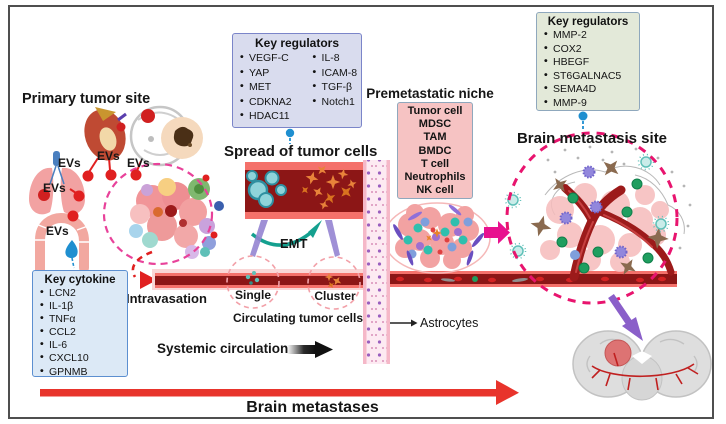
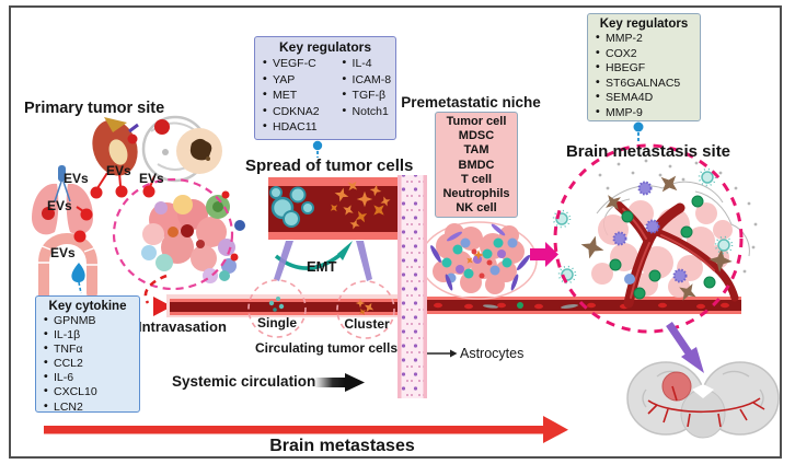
  Primary tumor site
  Spread of tumor cells
  Premetastatic niche
  Brain metastasis site
  Brain metastases
  EVs
  EVs
  EVs
  EVs
  EVs
  ntravasation
  Single
  Cluster
  Circulating tumor cells
  Systemic circulation
  EMT
  Astrocytes
  Key regulators
  VEGF-C
  YAP
  MET
  CDKNA2
  HDAC11
- IL-8
+ IL-4
  ICAM-8
  TGF-β
  Notch1
  Key regulators
  MMP-2
  COX2
  HBEGF
  ST6GALNAC5
  SEMA4D
  MMP-9
  Tumor cell
  MDSC
  TAM
  BMDC
  T cell
  Neutrophils
  NK cell
  Key cytokine
- LCN2
+ GPNMB
  IL-1β
  TNFα
  CCL2
  IL-6
  CXCL10
- GPNMB
+ LCN2
